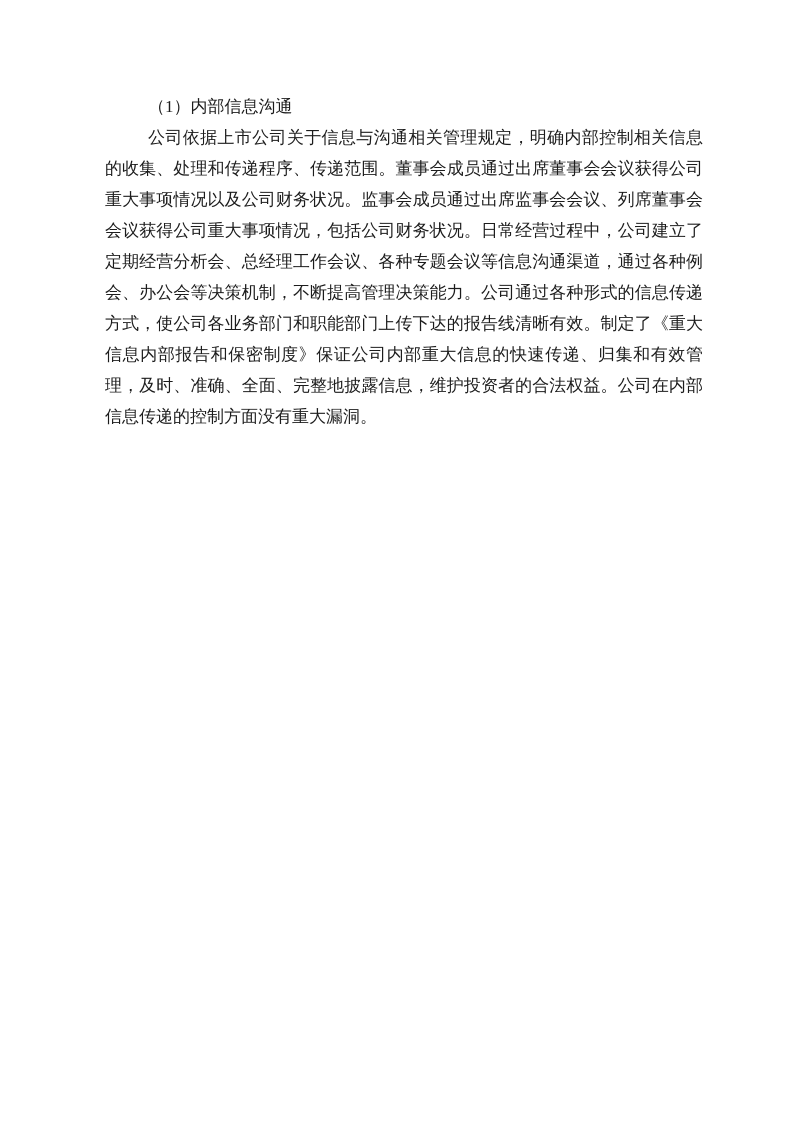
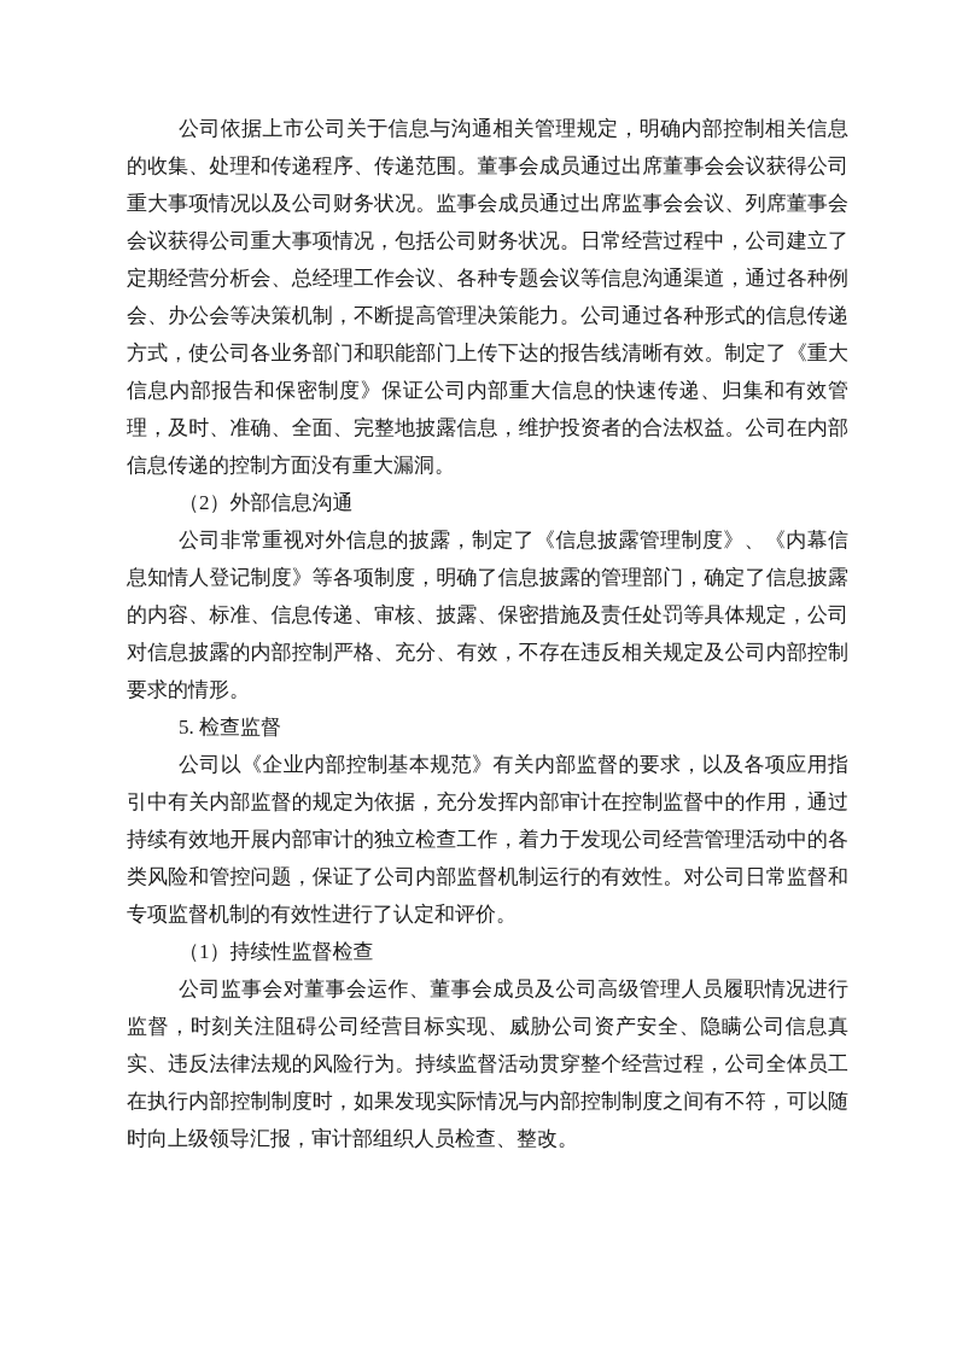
- （1）内部信息沟通
  公司依据上市公司关于信息与沟通相关管理规定，明确内部控制相关信息的收集、处理和传递程序、传递范围。董事会成员通过出席董事会会议获得公司重大事项情况以及公司财务状况。监事会成员通过出席监事会会议、列席董事会会议获得公司重大事项情况，包括公司财务状况。日常经营过程中，公司建立了定期经营分析会、总经理工作会议、各种专题会议等信息沟通渠道，通过各种例会、办公会等决策机制，不断提高管理决策能力。公司通过各种形式的信息传递方式，使公司各业务部门和职能部门上传下达的报告线清晰有效。制定了《重大信息内部报告和保密制度》保证公司内部重大信息的快速传递、归集和有效管理，及时、准确、全面、完整地披露信息，维护投资者的合法权益。公司在内部信息传递的控制方面没有重大漏洞。
+ （2）外部信息沟通
+ 公司非常重视对外信息的披露，制定了《信息披露管理制度》、《内幕信息知情人登记制度》等各项制度，明确了信息披露的管理部门，确定了信息披露的内容、标准、信息传递、审核、披露、保密措施及责任处罚等具体规定，公司对信息披露的内部控制严格、充分、有效，不存在违反相关规定及公司内部控制要求的情形。
+ 5. 检查监督
+ 公司以《企业内部控制基本规范》有关内部监督的要求，以及各项应用指引中有关内部监督的规定为依据，充分发挥内部审计在控制监督中的作用，通过持续有效地开展内部审计的独立检查工作，着力于发现公司经营管理活动中的各类风险和管控问题，保证了公司内部监督机制运行的有效性。对公司日常监督和专项监督机制的有效性进行了认定和评价。
+ （1）持续性监督检查
+ 公司监事会对董事会运作、董事会成员及公司高级管理人员履职情况进行监督，时刻关注阻碍公司经营目标实现、威胁公司资产安全、隐瞒公司信息真实、违反法律法规的风险行为。持续监督活动贯穿整个经营过程，公司全体员工在执行内部控制制度时，如果发现实际情况与内部控制制度之间有不符，可以随时向上级领导汇报，审计部组织人员检查、整改。
